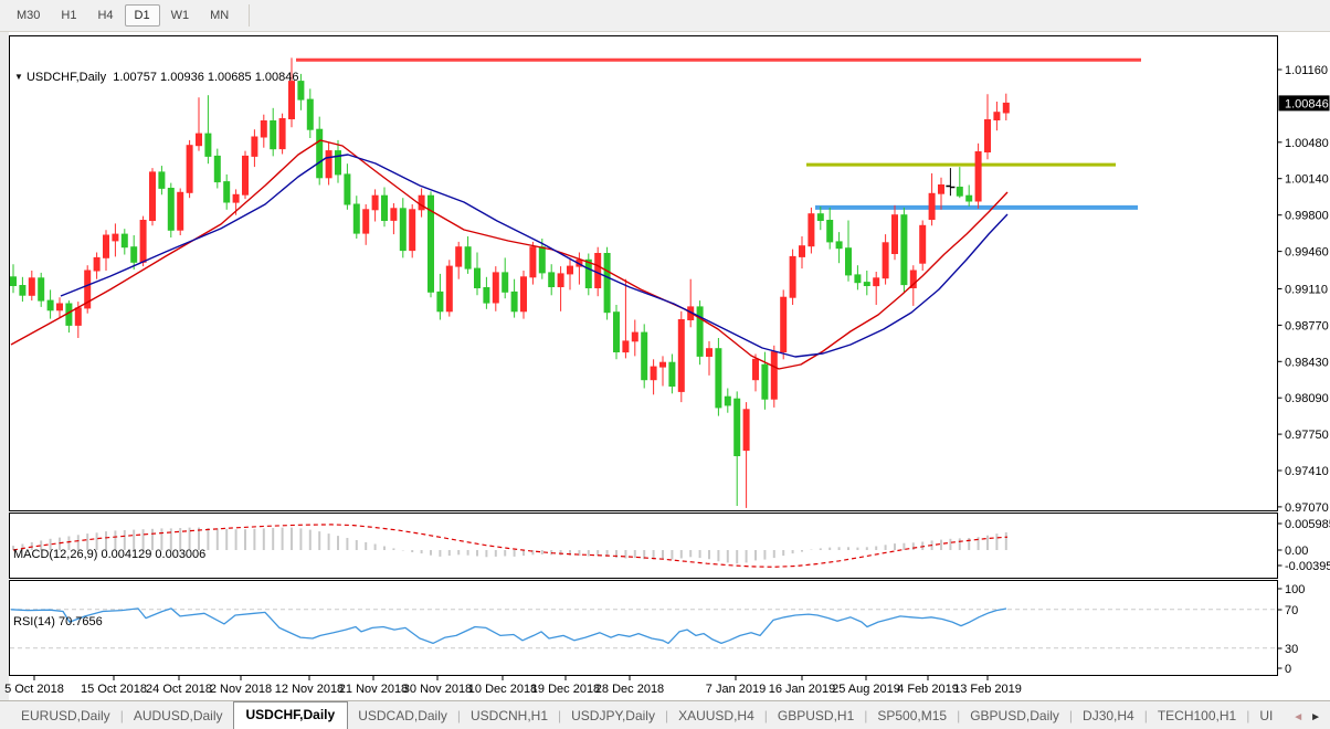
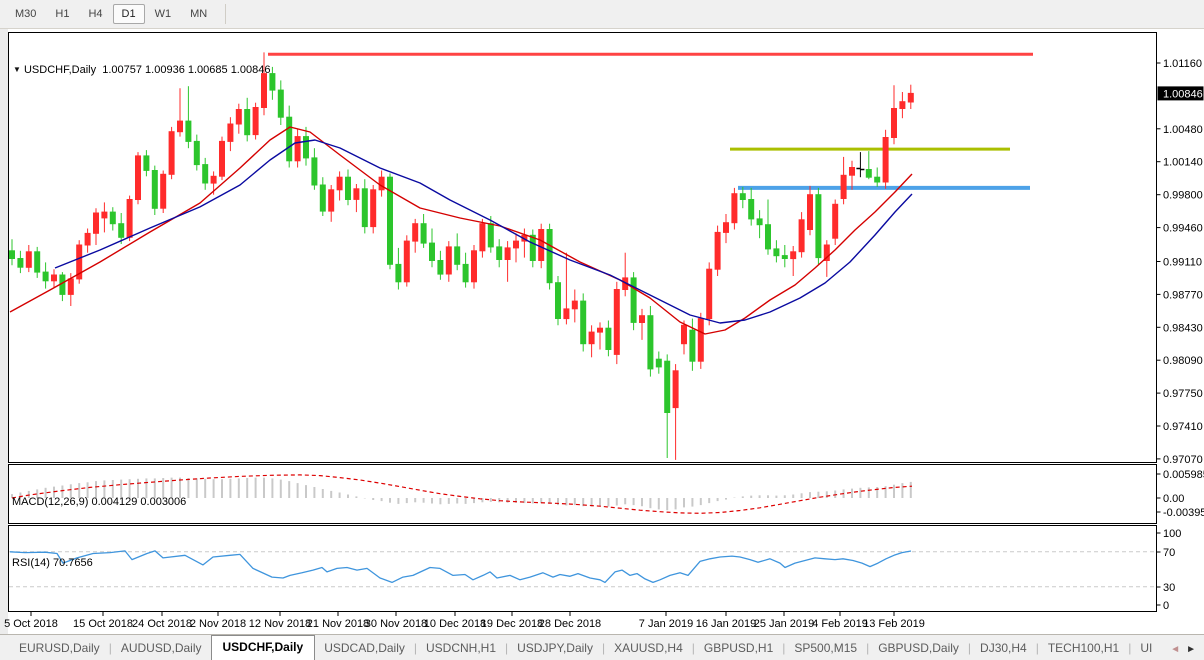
  M30
  H1
  H4
  D1
  W1
  MN
  1.01160
  1.00480
  1.00140
  0.99800
  0.99460
  0.99110
  0.98770
  0.98430
  0.98090
  0.97750
  0.97410
  0.97070
  1.00846
  0.00598
  0.00
  -0.00395
  100
  70
  30
  0
  5 Oct 2018
  15 Oct 2018
  24 Oct 2018
  2 Nov 2018
  12 Nov 2018
  21 Nov 2018
  30 Nov 2018
  10 Dec 2018
  19 Dec 2018
  28 Dec 2018
  7 Jan 2019
  16 Jan 2019
- 25 Aug 2019
+ 25 Jan 2019
  4 Feb 2019
  13 Feb 2019
  ▼ USDCHF,Daily 1.00757 1.00936 1.00685 1.00846
  MACD(12,26,9) 0.004129 0.003006
  RSI(14) 70.7656
  EURUSD,Daily
  |
  AUDUSD,Daily
  USDCHF,Daily
  USDCAD,Daily
  |
  USDCNH,H1
  |
  USDJPY,Daily
  |
  XAUUSD,H4
  |
  GBPUSD,H1
  |
  SP500,M15
  |
  GBPUSD,Daily
  |
  DJ30,H4
  |
  TECH100,H1
  |
  UI
  ◄
  ►
